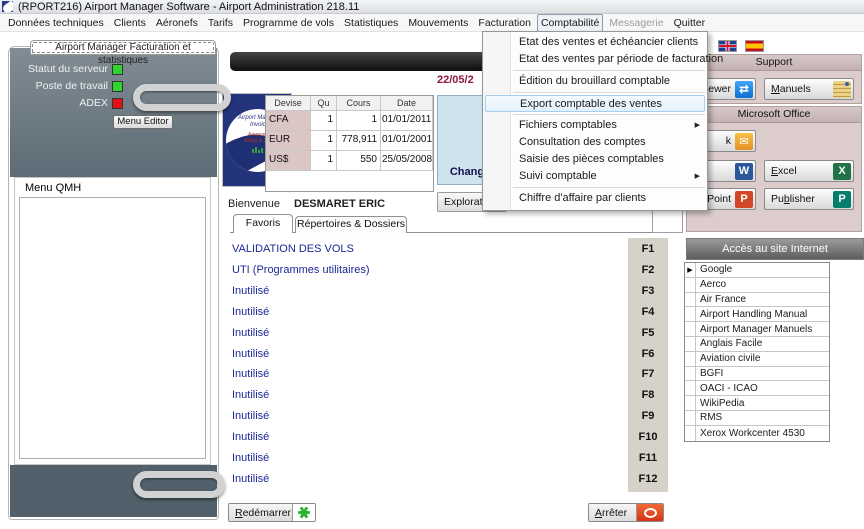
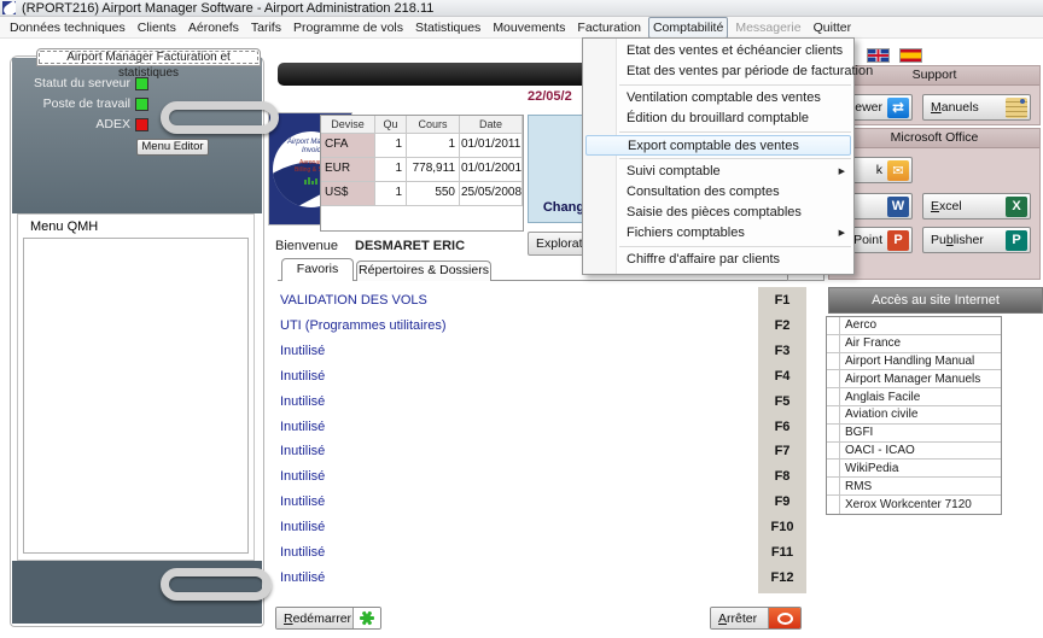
  (RPORT216) Airport Manager Software - Airport Administration 218.11
  Données techniques
  Clients
  Aéronefs
  Tarifs
  Programme de vols
  Statistiques
  Mouvements
  Facturation
  Comptabilité
  Messagerie
  Quitter
  Airport Manager Facturation et statistiques
  Statut du serveur
  Poste de travail
  ADEX
  Menu Editor
  Menu QMH
  22/05/2
  Devise
  Qu
  Cours
  Date
  CFA
  1
  1
  01/01/2011
  EUR
  1
  778,911
  01/01/2001
  US$
  1
  550
  25/05/2008
  Bienvenue
  DESMARET ERIC
  Chang
  Explora
  Favoris
  Répertoires & Dossiers
  VALIDATION DES VOLS
  F1
  UTI (Programmes utilitaires)
  F2
  Inutilisé
  F3
  Inutilisé
  F4
  Inutilisé
  F5
  Inutilisé
  F6
  Inutilisé
  F7
  Inutilisé
  F8
  Inutilisé
  F9
  Inutilisé
  F10
  Inutilisé
  F11
  Inutilisé
  F12
  R
  edémarrer
  A
  rrêter
  Support
  ewer
  ⇄
  Manuels
  Microsoft Office
  k
  ✉
  W
  Excel
  X
  Point
  P
  Publisher
  P
  Accès au site Internet
- Google
  Aerco
  Air France
  Airport Handling Manual
  Airport Manager Manuels
  Anglais Facile
  Aviation civile
  BGFI
  OACI - ICAO
  WikiPedia
  RMS
- Xerox Workcenter 4530
+ Xerox Workcenter 7120
  Etat des ventes et échéancier clients
  Etat des ventes par période de facturation
+ Ventilation comptable des ventes
  Édition du brouillard comptable
  Export comptable des ventes
- Fichiers comptables
+ Suivi comptable
  Consultation des comptes
  Saisie des pièces comptables
- Suivi comptable
+ Fichiers comptables
  Chiffre d'affaire par clients
